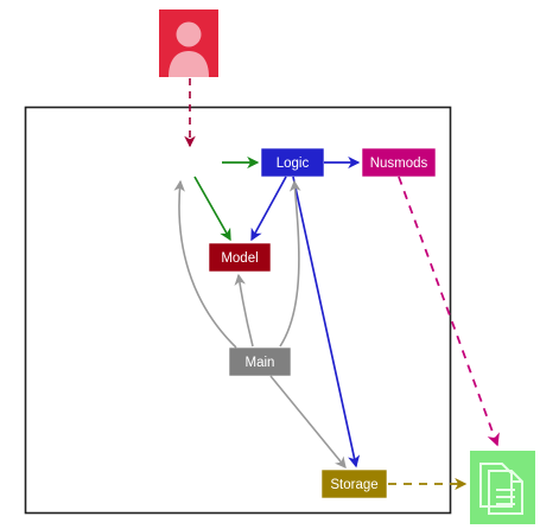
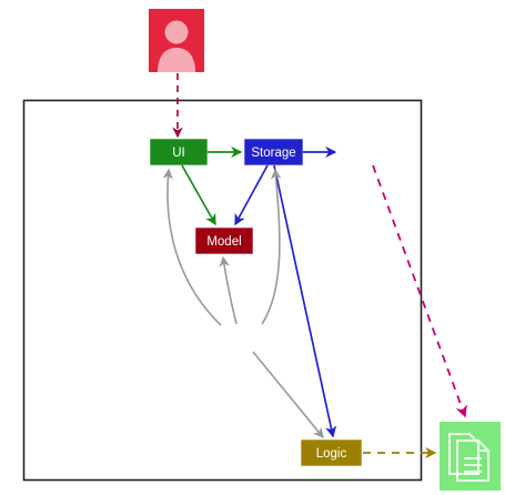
+ UI
- Logic
+ Storage
- Nusmods
  Model
- Main
- Storage
+ Logic
